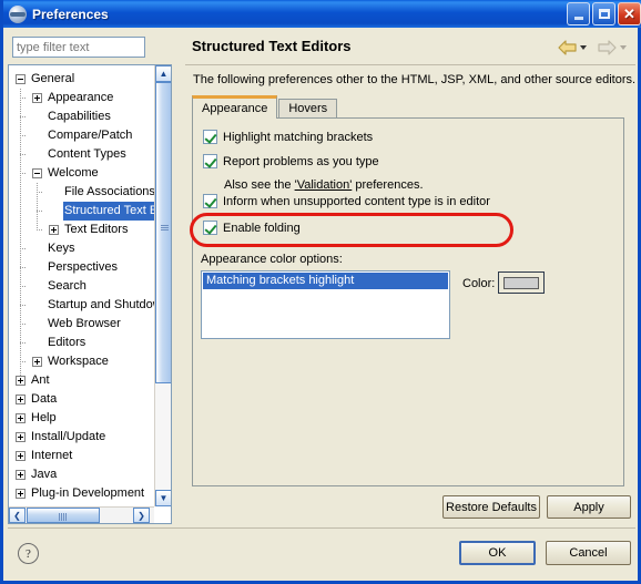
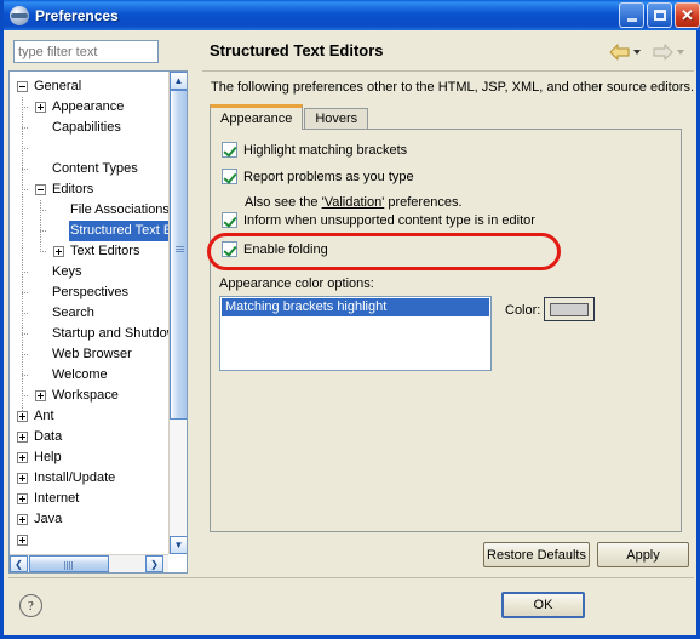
  Preferences
  ✕
  type filter text
  General
  Appearance
  Capabilities
- Compare/Patch
  Content Types
- Welcome
+ Editors
  File Associations
  Text Editors
  Keys
  Perspectives
  Search
  Startup and Shutdo
  Web Browser
- Editors
+ Welcome
  Workspace
  Ant
  Data
  Help
  Install/Update
  Internet
  Java
- Plug-in Development
  ▲
  ▼
  ❮
  ❯
  Structured Text Editors
  The following preferences other to the HTML, JSP, XML, and other source editors.
  Appearance
  Hovers
  Highlight matching brackets
  Report problems as you type
  Also see the 'Validation' preferences.
  Inform when unsupported content type is in editor
  Enable folding
  Appearance color options:
  Matching brackets highlight
  Color:
  Restore Defaults
  Apply
  ?
  OK
- Cancel
